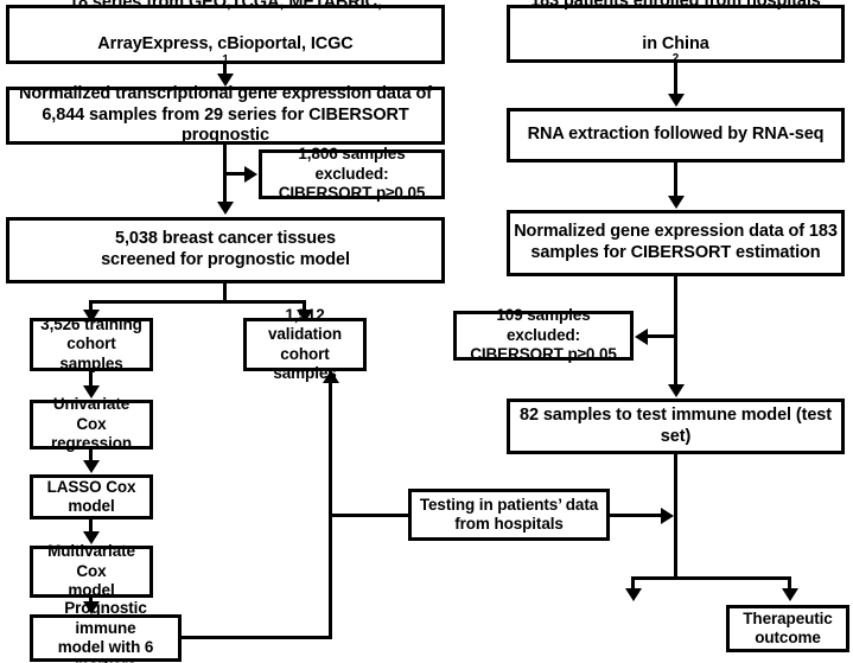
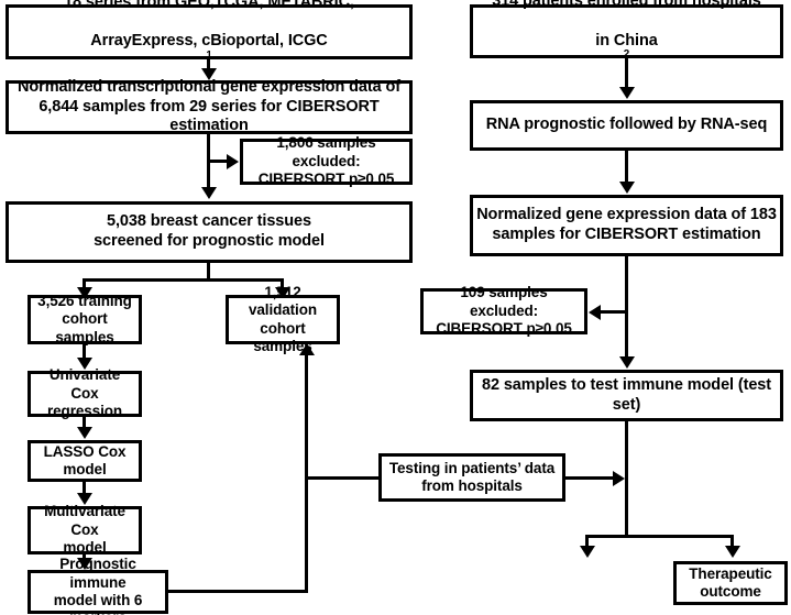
  18 series from GEO,TCGA, METABRIC,
  ArrayExpress, cBioportal, ICGC
  1
- Normalized transcriptional gene expression data of 6,844 samples from 29 series for CIBERSORT prognostic
+ Normalized transcriptional gene expression data of 6,844 samples from 29 series for CIBERSORT estimation
  1,806 samples excluded:
  CIBERSORT p≥0.05
  5,038 breast cancer tissues
  screened for prognostic model
  3,526 training
  cohort samples
  1,512 validation
  cohort samples
  Univariate Cox
  regression
  LASSO Cox model
  Multivariate Cox
  model
  Prognostic immune
- 183 patients enrolled from hospitals
+ 314 patients enrolled from hospitals
  in China
  2
- RNA extraction followed by RNA-seq
+ RNA prognostic followed by RNA-seq
  Normalized gene expression data of 183
  samples for CIBERSORT estimation
  109 samples excluded:
  CIBERSORT p≥0.05
  82 samples to test immune model (test set)
  Testing in patients’ data
  from hospitals
  Therapeutic outcome
